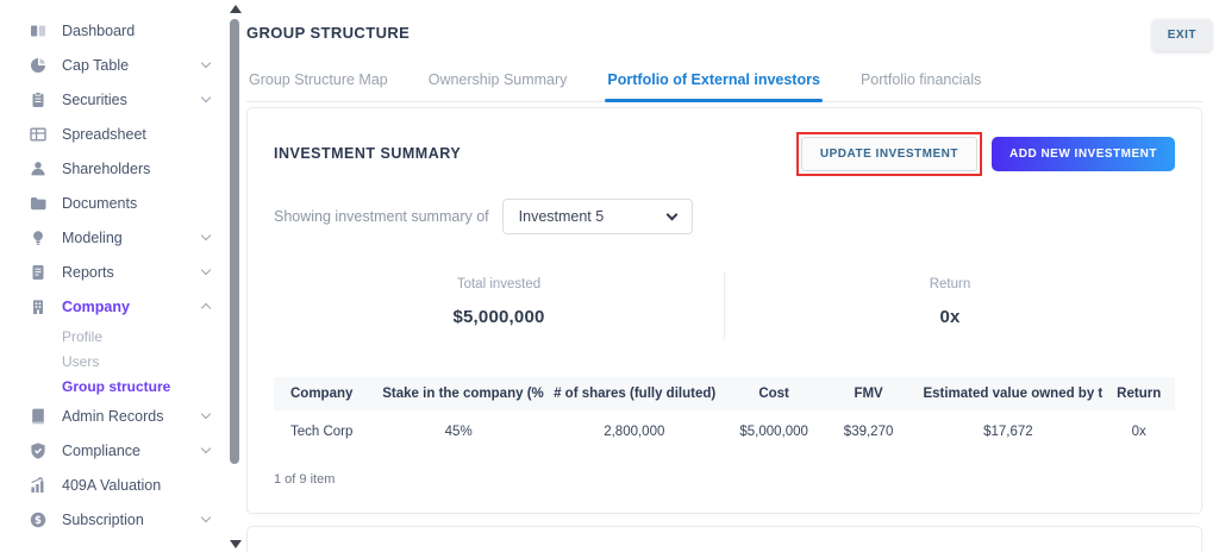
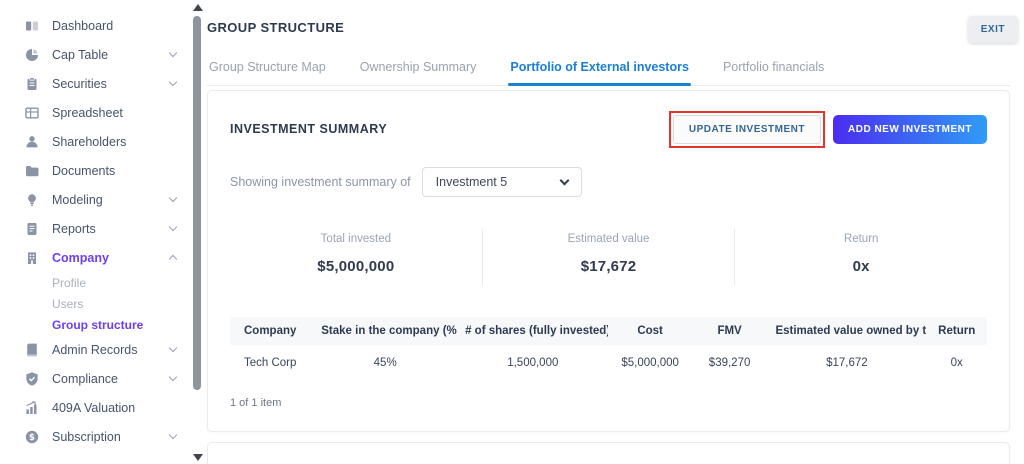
  Dashboard
  Cap Table
  Securities
  Spreadsheet
  Shareholders
  Documents
  Modeling
  Reports
  Company
  Profile
  Users
  Group structure
  Admin Records
  Compliance
  409A Valuation
  $
  Subscription
  GROUP STRUCTURE
  EXIT
  Group Structure Map
  Ownership Summary
  Portfolio of External investors
  Portfolio financials
  INVESTMENT SUMMARY
  UPDATE INVESTMENT
  ADD NEW INVESTMENT
  Showing investment summary of
  Investment 5
  Total invested
  $5,000,000
+ Estimated value
+ $17,672
  Return
  0x
- Company	Stake in the company (%	# of shares (fully diluted)	Cost	FMV	Estimated value owned by t	Return
+ Company	Stake in the company (%	# of shares (fully invested)	Cost	FMV	Estimated value owned by t	Return
- Tech Corp	45%	2,800,000	$5,000,000	$39,270	$17,672	0x
+ Tech Corp	45%	1,500,000	$5,000,000	$39,270	$17,672	0x
- 1 of 9 item
+ 1 of 1 item
